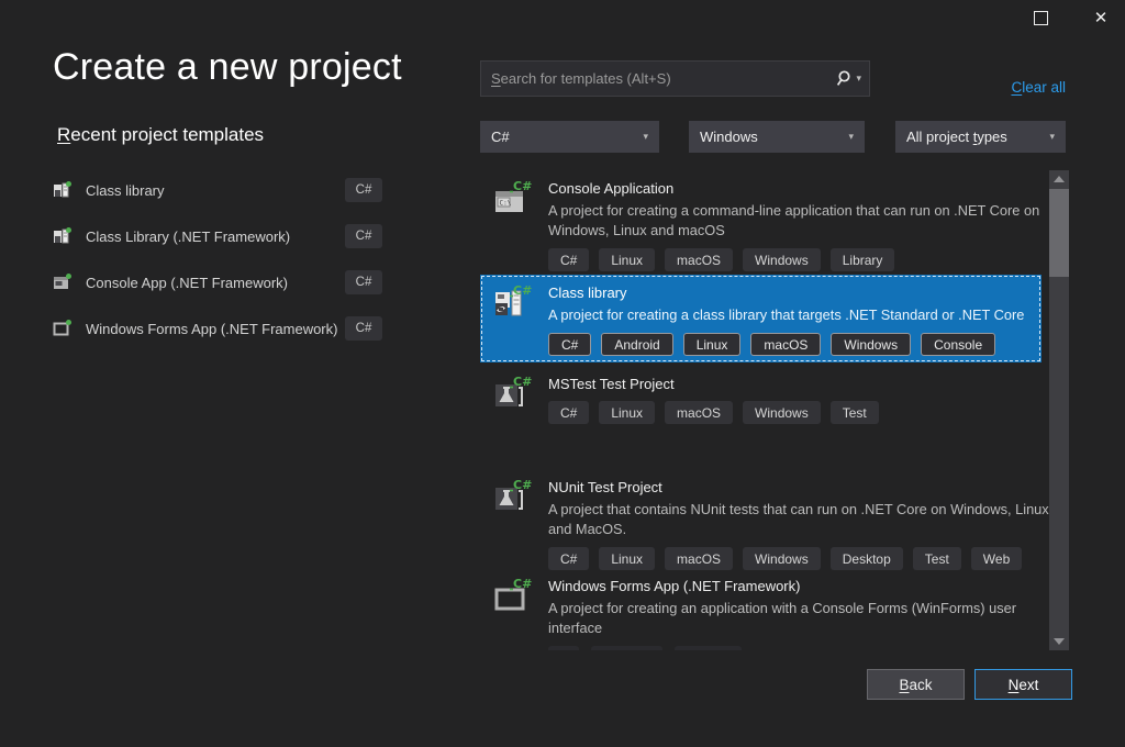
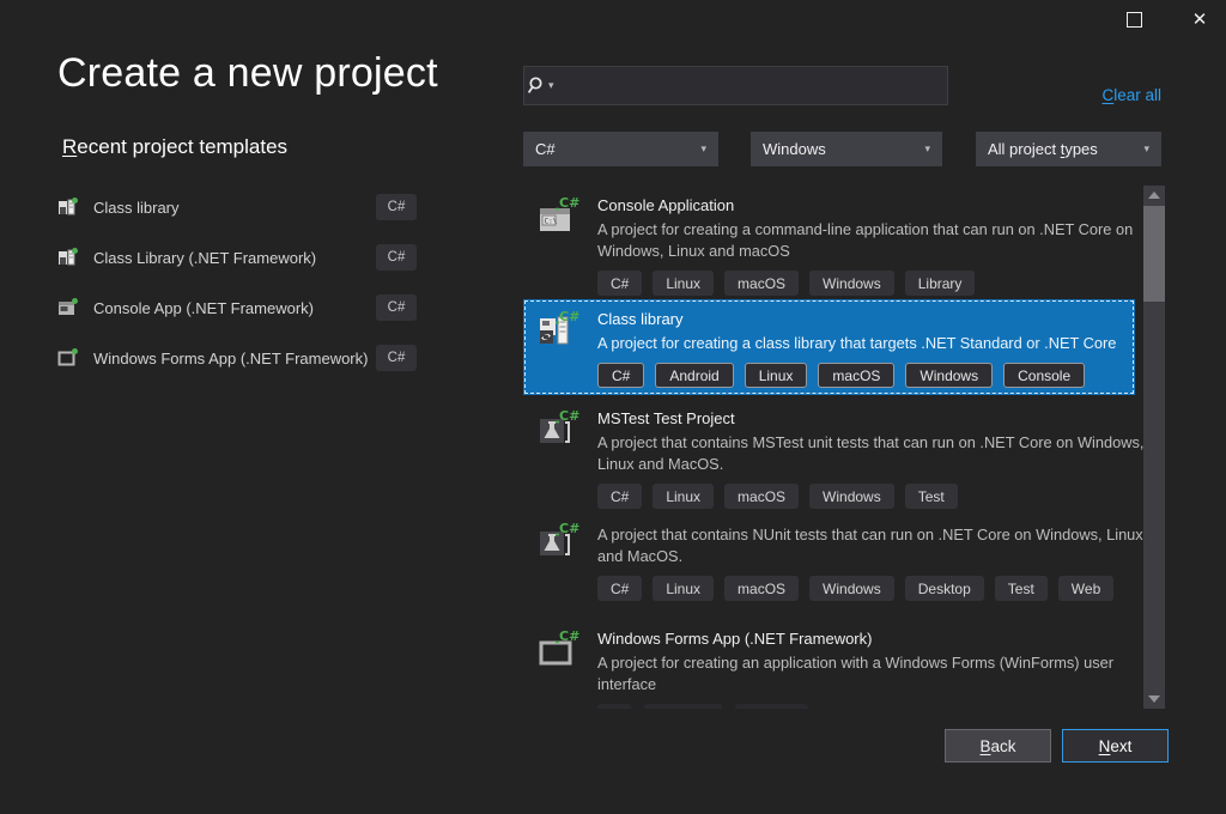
  ✕
  Create a new project
  Recent project templates
  Class library
  C#
  Class Library (.NET Framework)
  C#
  Console App (.NET Framework)
  C#
  Windows Forms App (.NET Framework)
  C#
- Search for templates (Alt+S)
  ▾
  Clear all
  C#
  ▾
  Windows
  ▾
  All project types
  ▾
  C#
  Console Application
  A project for creating a command-line application that can run on .NET Core on Windows, Linux and macOS
  C#
  Linux
  macOS
  Windows
  Library
  C#
  Class library
  A project for creating a class library that targets .NET Standard or .NET Core
  C#
  Android
  Linux
  macOS
  Windows
  Console
  C#
  MSTest Test Project
+ A project that contains MSTest unit tests that can run on .NET Core on Windows, Linux and MacOS.
  C#
  Linux
  macOS
  Windows
  Test
  C#
- NUnit Test Project
  A project that contains NUnit tests that can run on .NET Core on Windows, Linux and MacOS.
  C#
  Linux
  macOS
  Windows
  Desktop
  Test
  Web
  C#
  Windows Forms App (.NET Framework)
- A project for creating an application with a Console Forms (WinForms) user interface
+ A project for creating an application with a Windows Forms (WinForms) user interface
  Back
  Next
